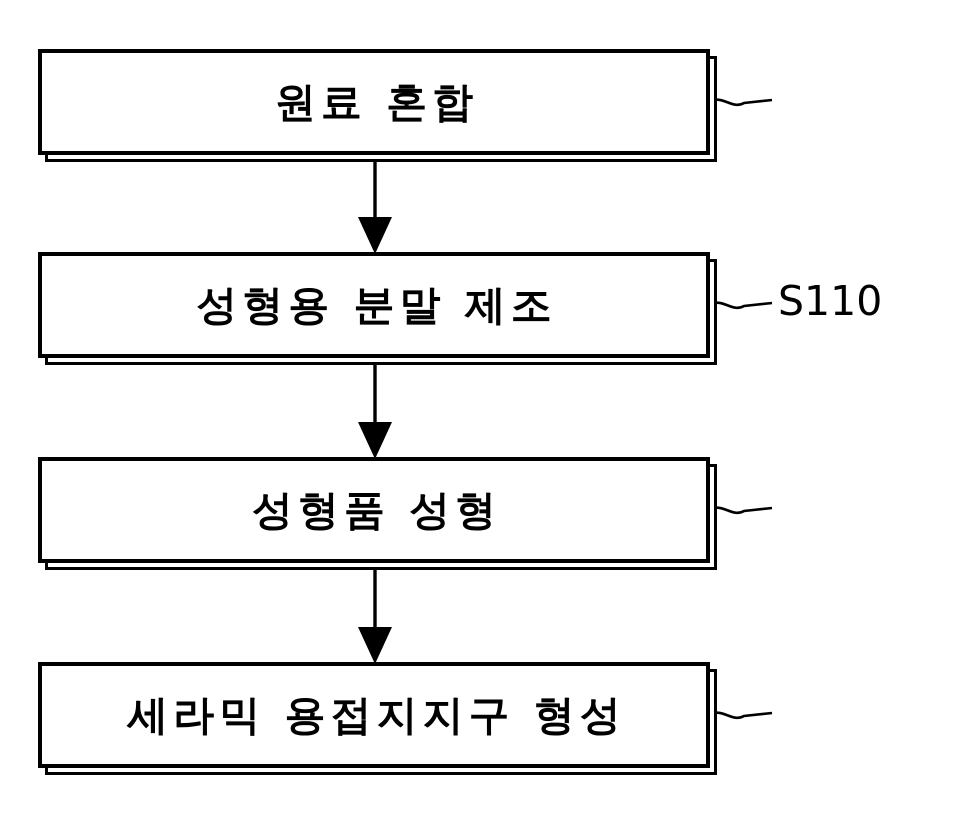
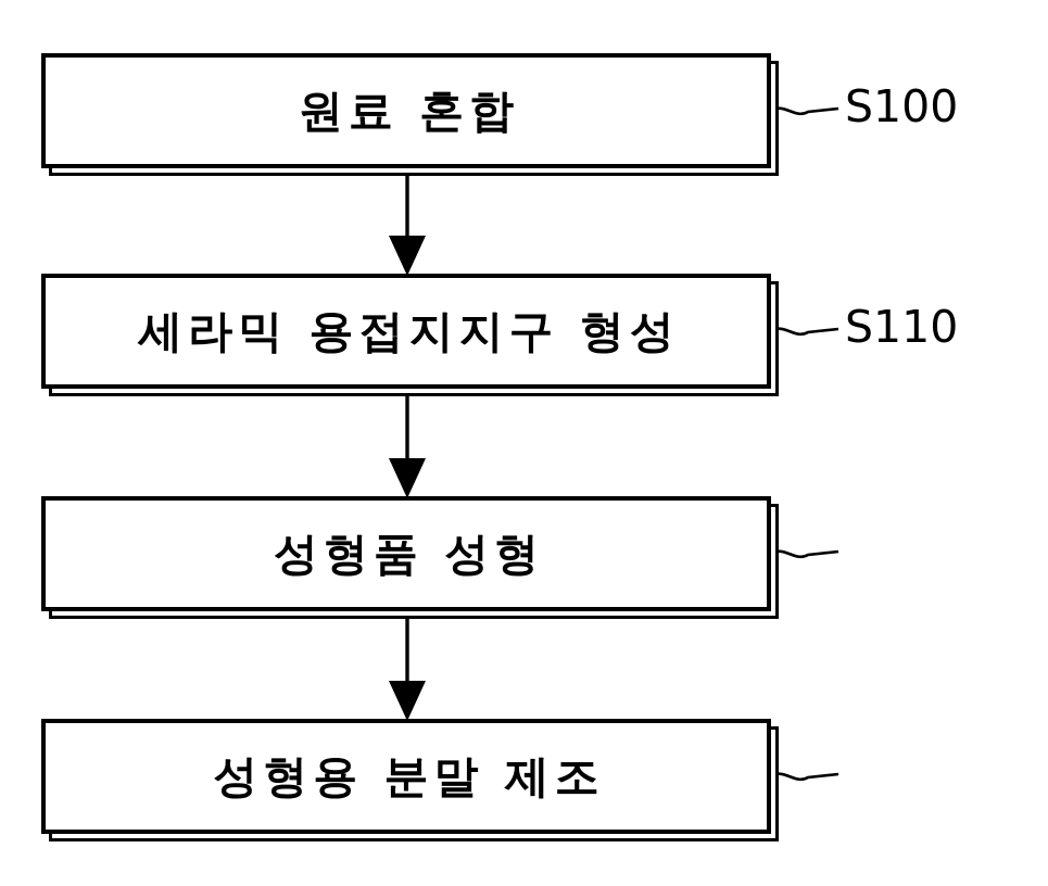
  원료 혼합
+ S100
- 성형용 분말 제조
+ 세라믹 용접지지구 형성
  S110
  성형품 성형
- 세라믹 용접지지구 형성
+ 성형용 분말 제조
